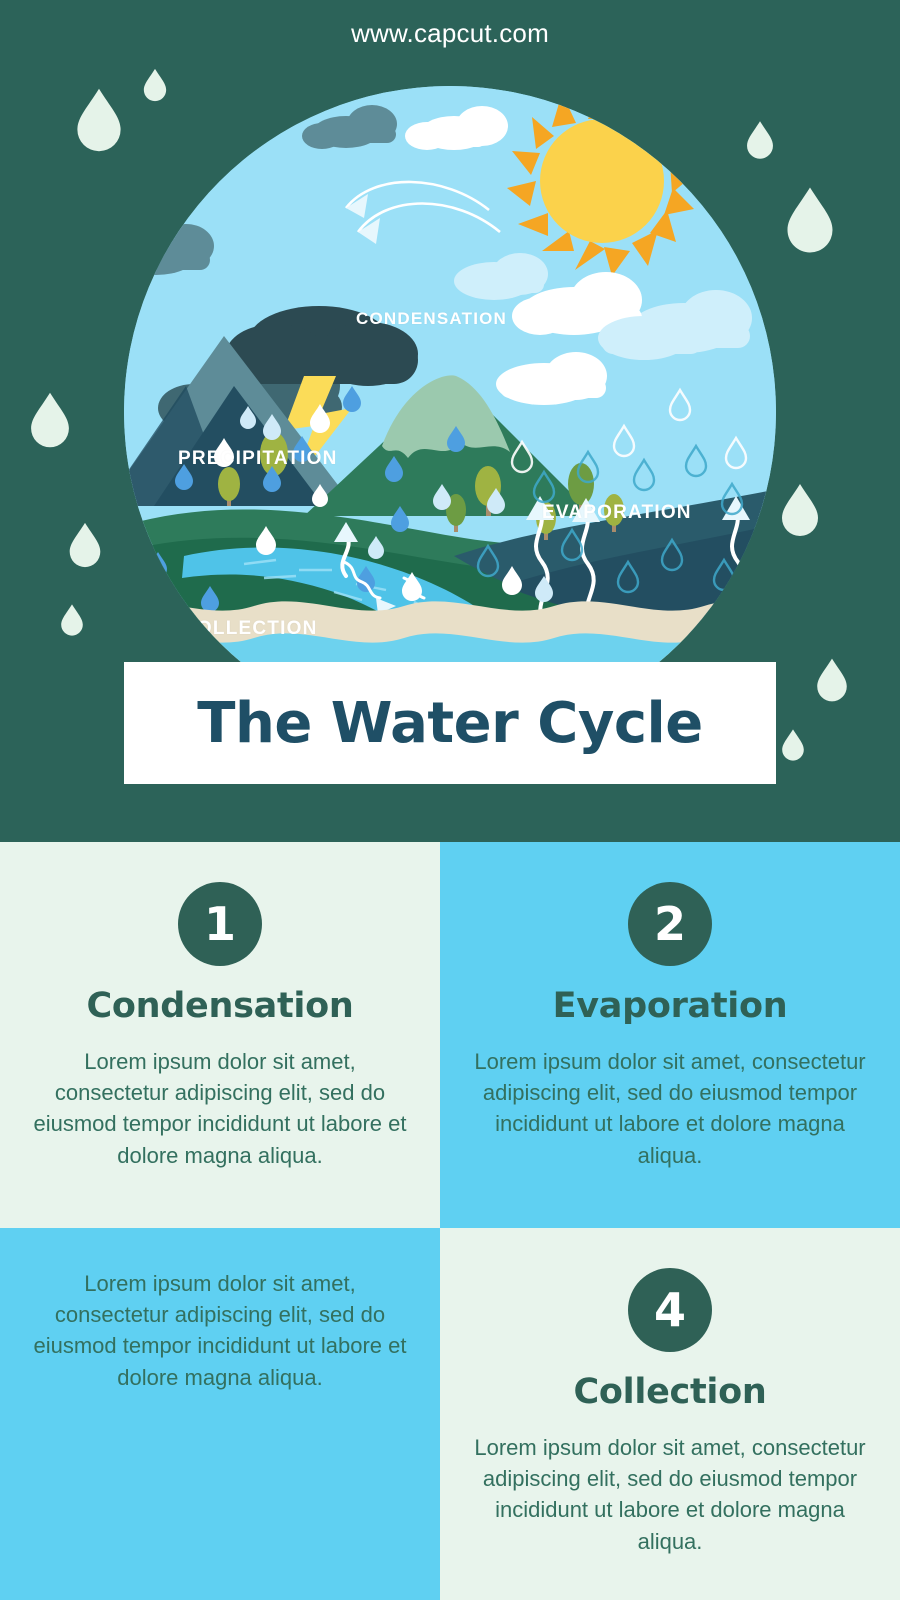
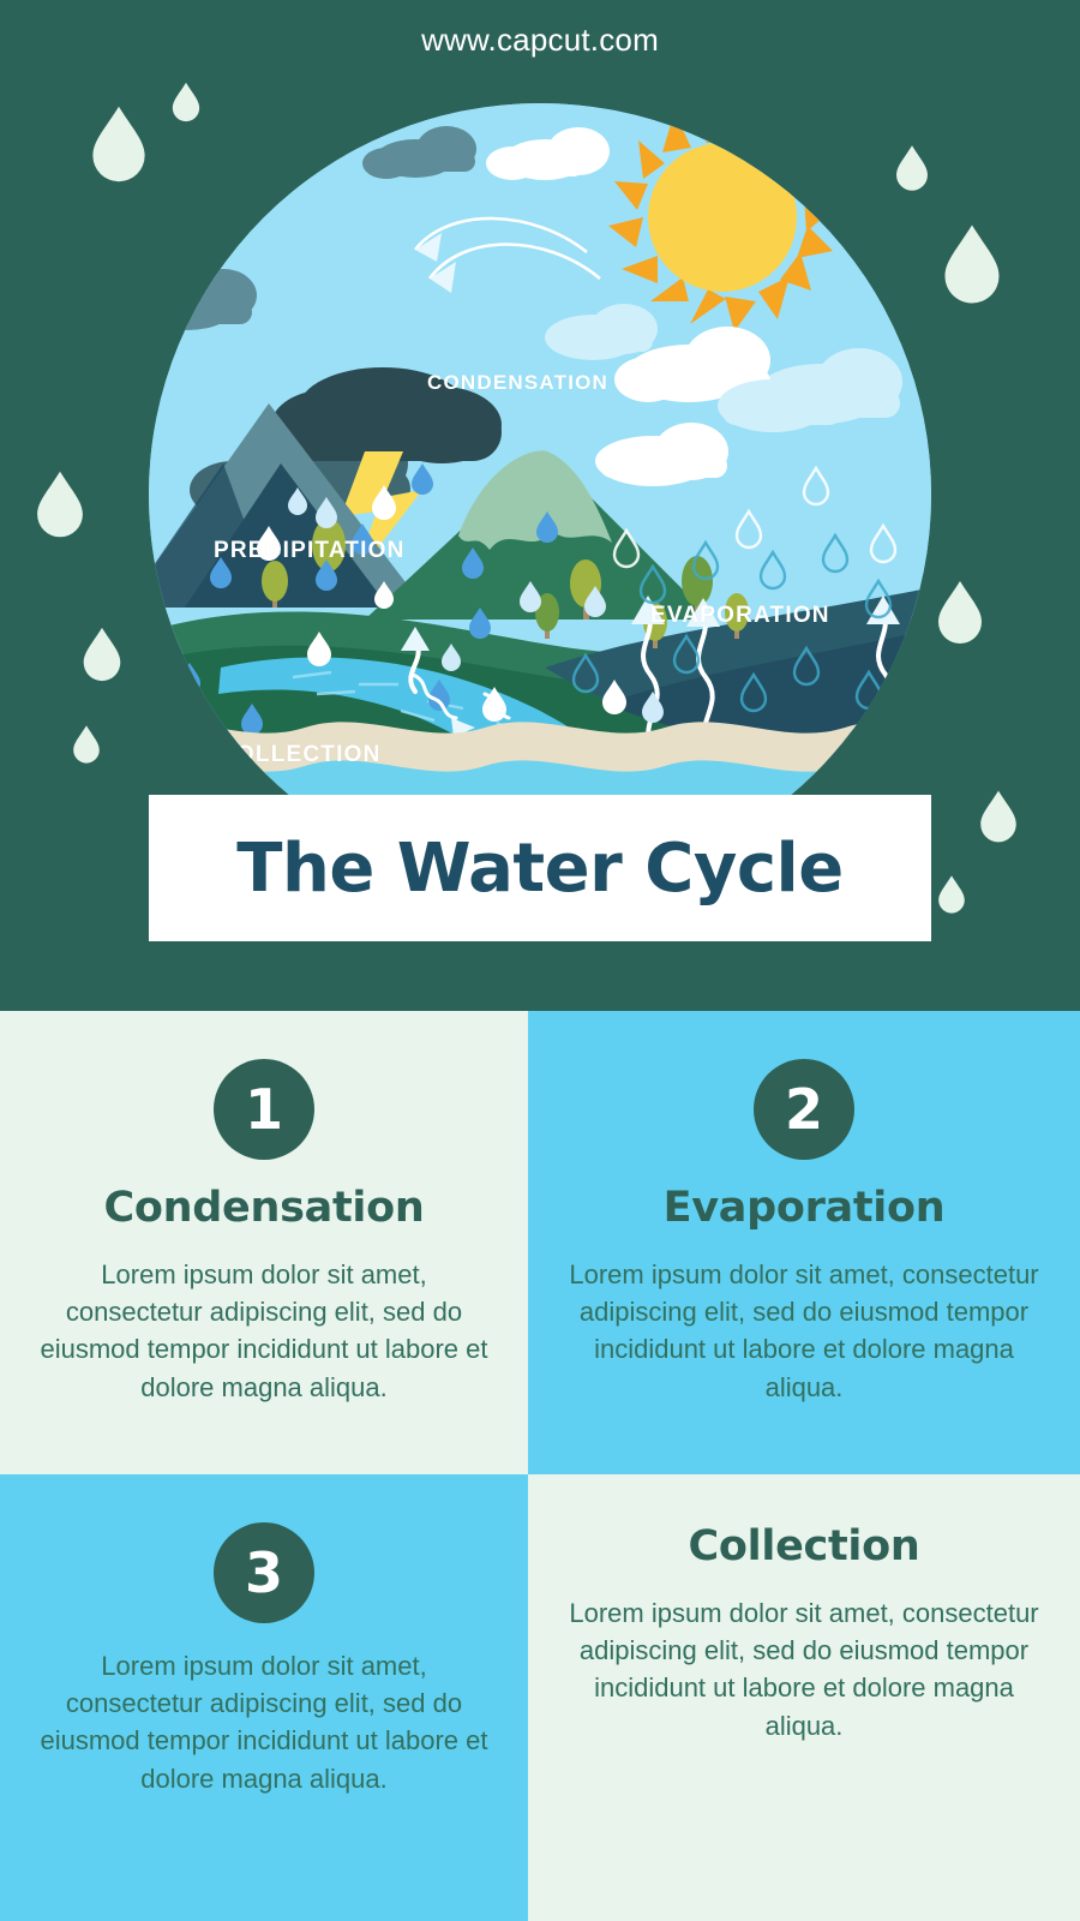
  www.capcut.com
  CONDENSATION
  PRECIPITATION
  EVAPORATION
  COLLECTION
  The Water Cycle
  1
  Condensation
  Lorem ipsum dolor sit amet, consectetur adipiscing elit, sed do eiusmod tempor incididunt ut labore et dolore magna aliqua.
  2
  Evaporation
  Lorem ipsum dolor sit amet, consectetur adipiscing elit, sed do eiusmod tempor incididunt ut labore et dolore magna aliqua.
+ 3
  Lorem ipsum dolor sit amet, consectetur adipiscing elit, sed do eiusmod tempor incididunt ut labore et dolore magna aliqua.
- 4
  Collection
  Lorem ipsum dolor sit amet, consectetur adipiscing elit, sed do eiusmod tempor incididunt ut labore et dolore magna aliqua.
